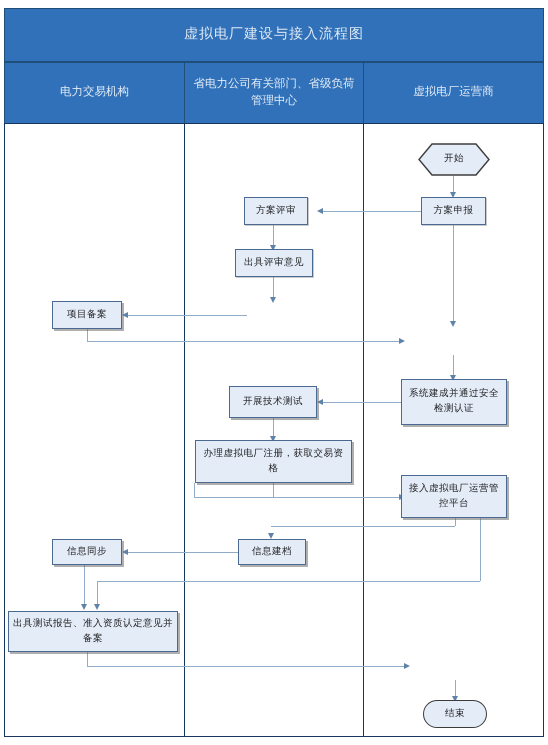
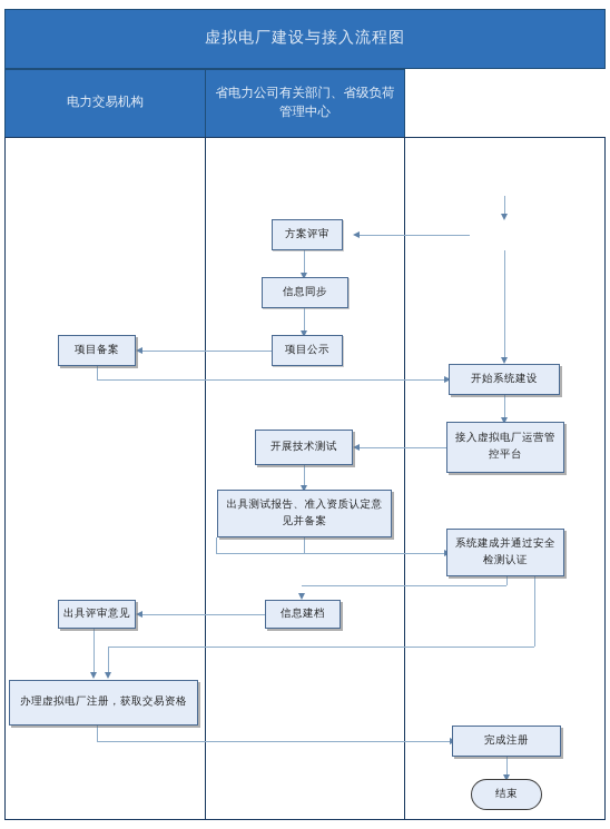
  虚拟电厂建设与接入流程图
  电力交易机构
  省电力公司有关部门、省级负荷管理中心
- 虚拟电厂运营商
- 开始
- 方案申报
  方案评审
- 出具评审意见
+ 信息同步
+ 项目公示
  项目备案
+ 开始系统建设
- 系统建成并通过安全检测认证
+ 接入虚拟电厂运营管控平台
  开展技术测试
- 办理虚拟电厂注册，获取交易资格
+ 出具测试报告、准入资质认定意见并备案
- 接入虚拟电厂运营管控平台
+ 系统建成并通过安全检测认证
  信息建档
- 信息同步
+ 出具评审意见
- 出具测试报告、准入资质认定意见并备案
+ 办理虚拟电厂注册，获取交易资格
+ 完成注册
  结束
